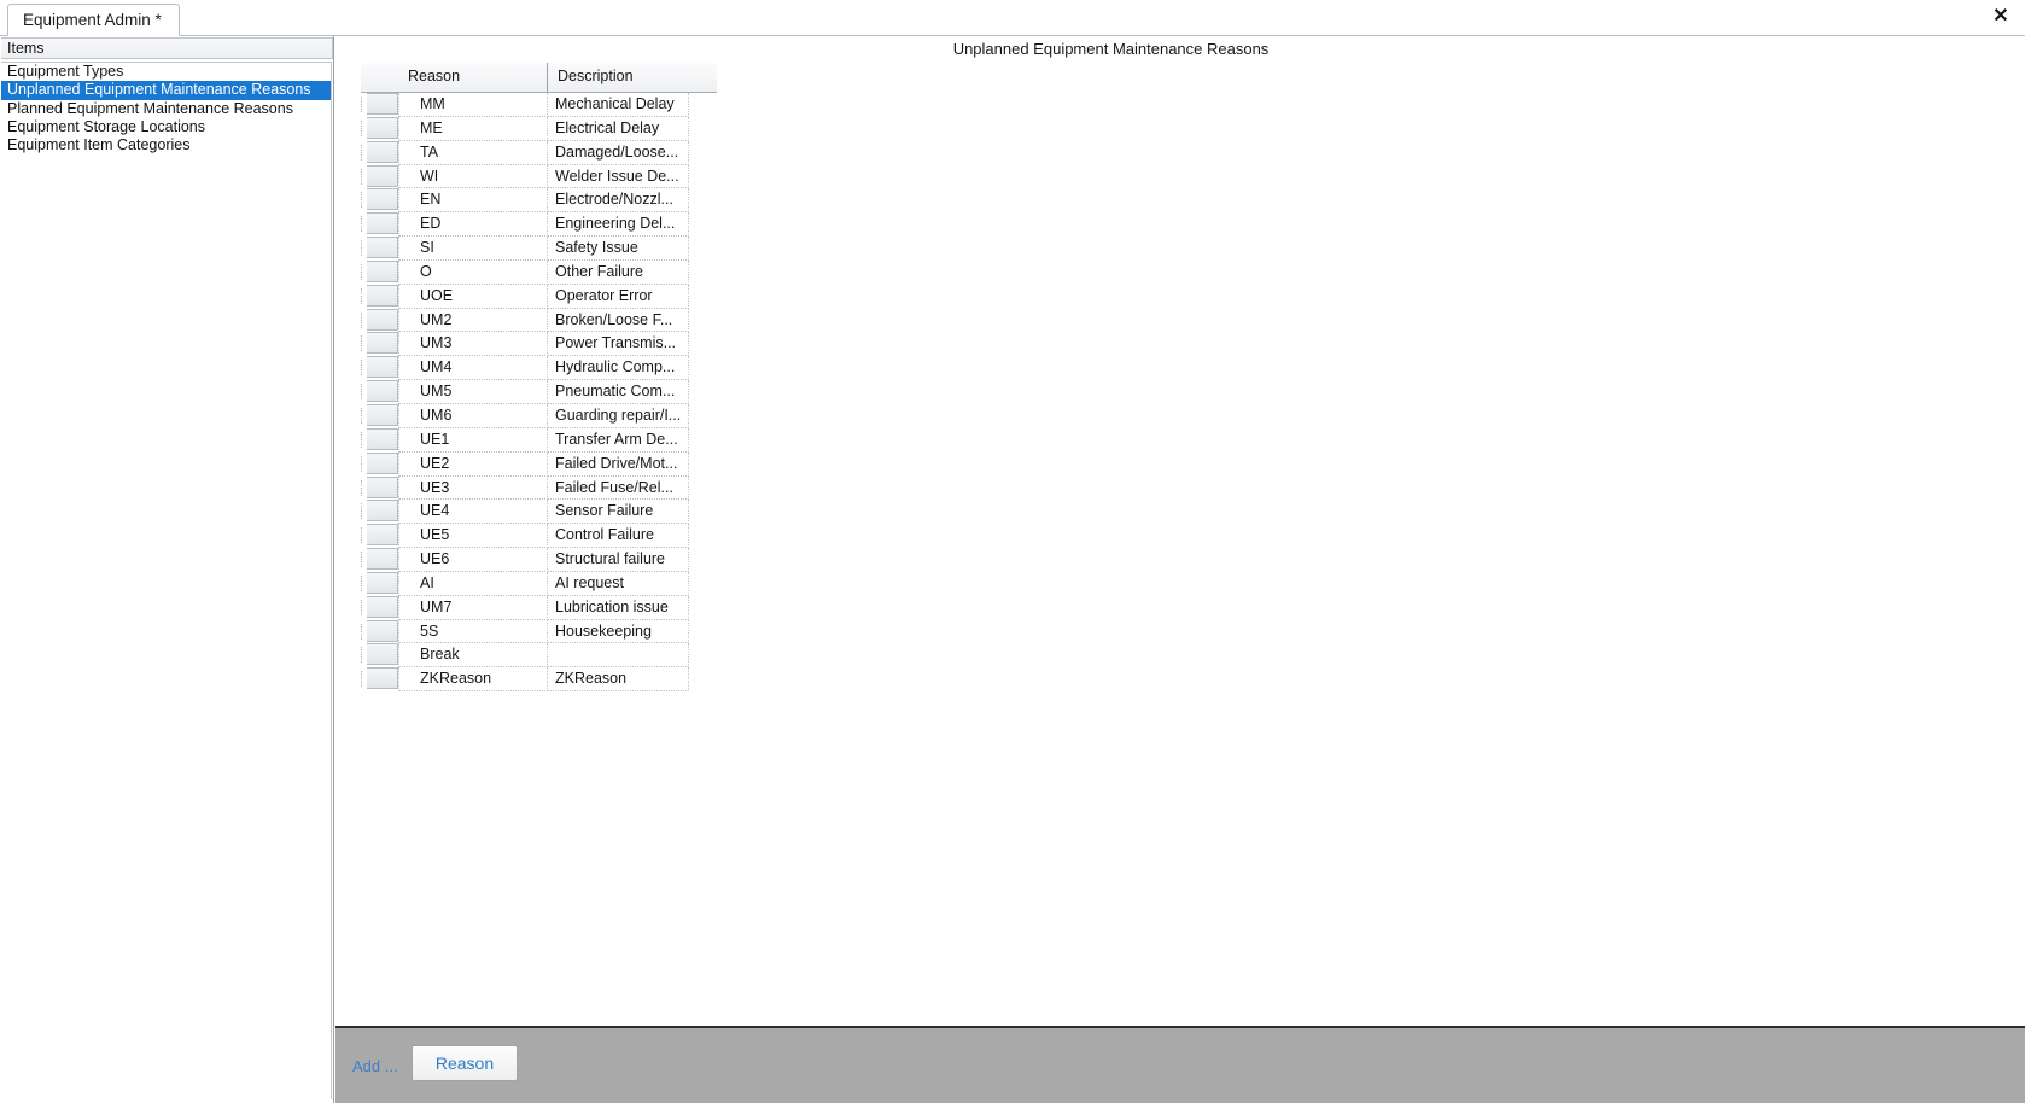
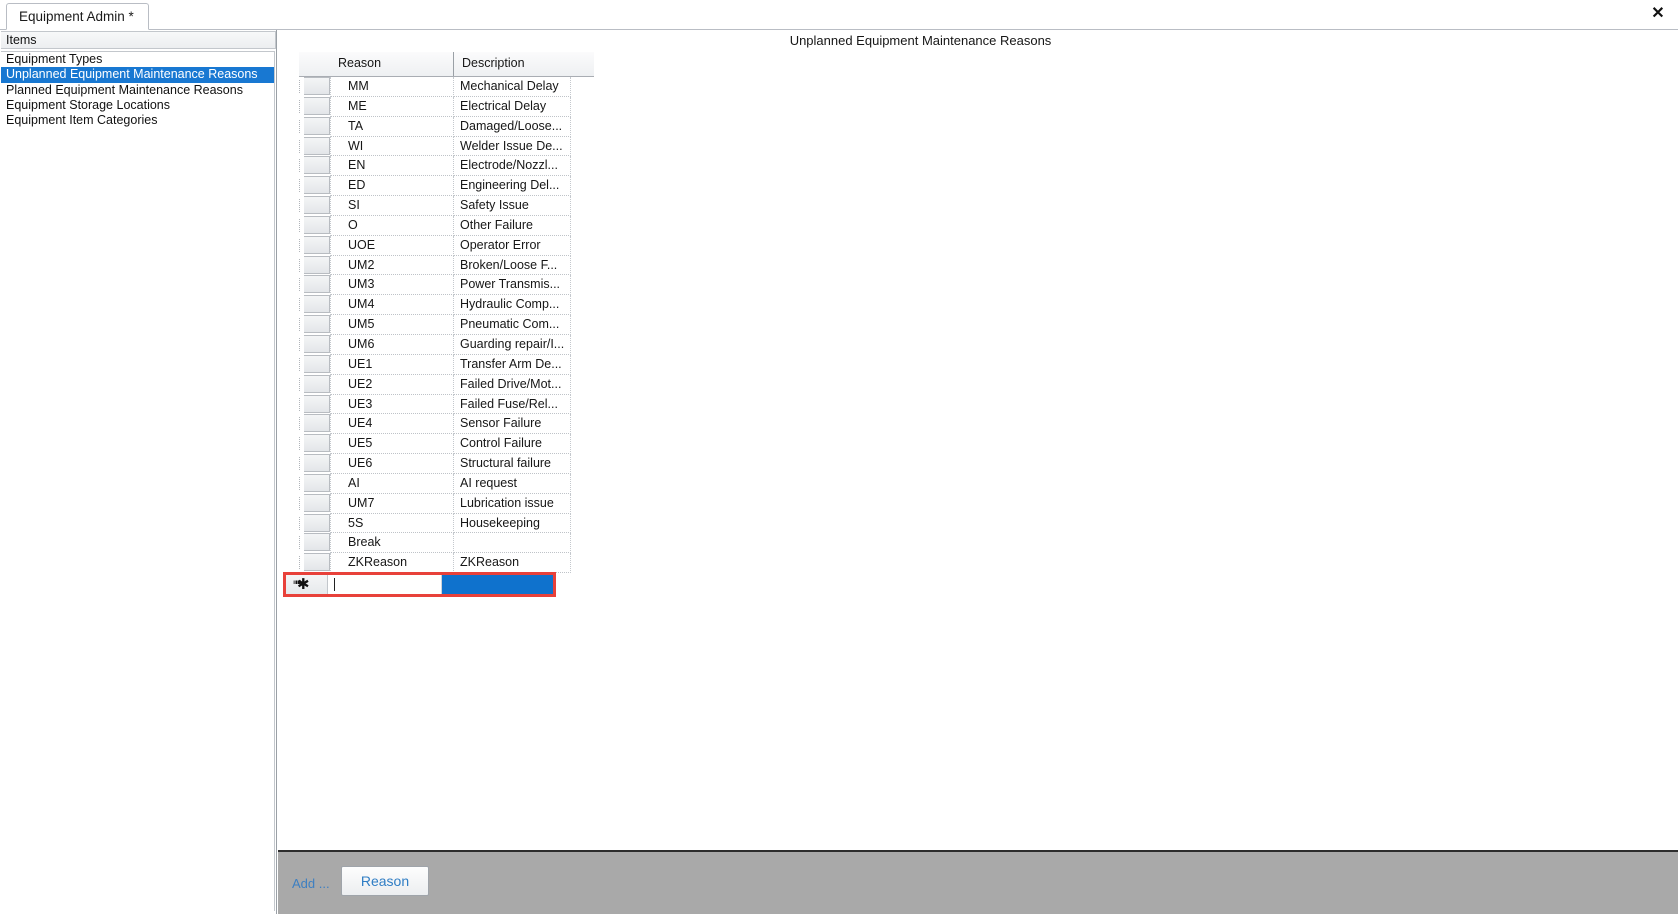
  Equipment Admin *
  ✕
  Items
  Equipment Types
  Unplanned Equipment Maintenance Reasons
  Planned Equipment Maintenance Reasons
  Equipment Storage Locations
  Equipment Item Categories
  Unplanned Equipment Maintenance Reasons
  Reason
  Description
  MM
  Mechanical Delay
  ME
  Electrical Delay
  TA
  Damaged/Loose...
  WI
  Welder Issue De...
  EN
  Electrode/Nozzl...
  ED
  Engineering Del...
  SI
  Safety Issue
  O
  Other Failure
  UOE
  Operator Error
  UM2
  Broken/Loose F...
  UM3
  Power Transmis...
  UM4
  Hydraulic Comp...
  UM5
  Pneumatic Com...
  UM6
  Guarding repair/I...
  UE1
  Transfer Arm De...
  UE2
  Failed Drive/Mot...
  UE3
  Failed Fuse/Rel...
  UE4
  Sensor Failure
  UE5
  Control Failure
  UE6
  Structural failure
  AI
  AI request
  UM7
  Lubrication issue
  5S
  Housekeeping
  Break
  ZKReason
  ZKReason
+ ✱
+ ➠
  Add ...
  Reason
